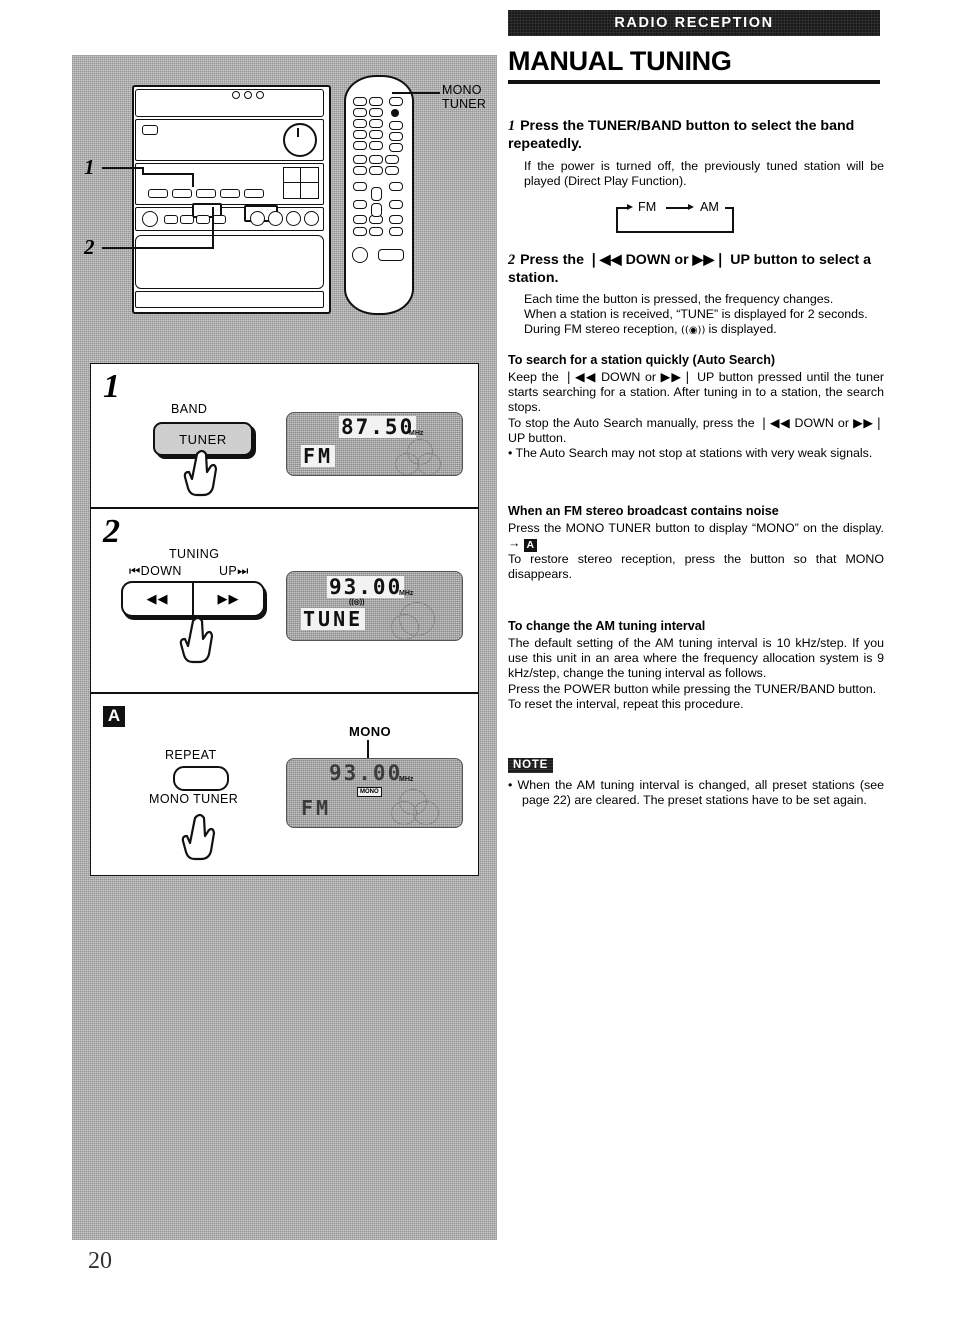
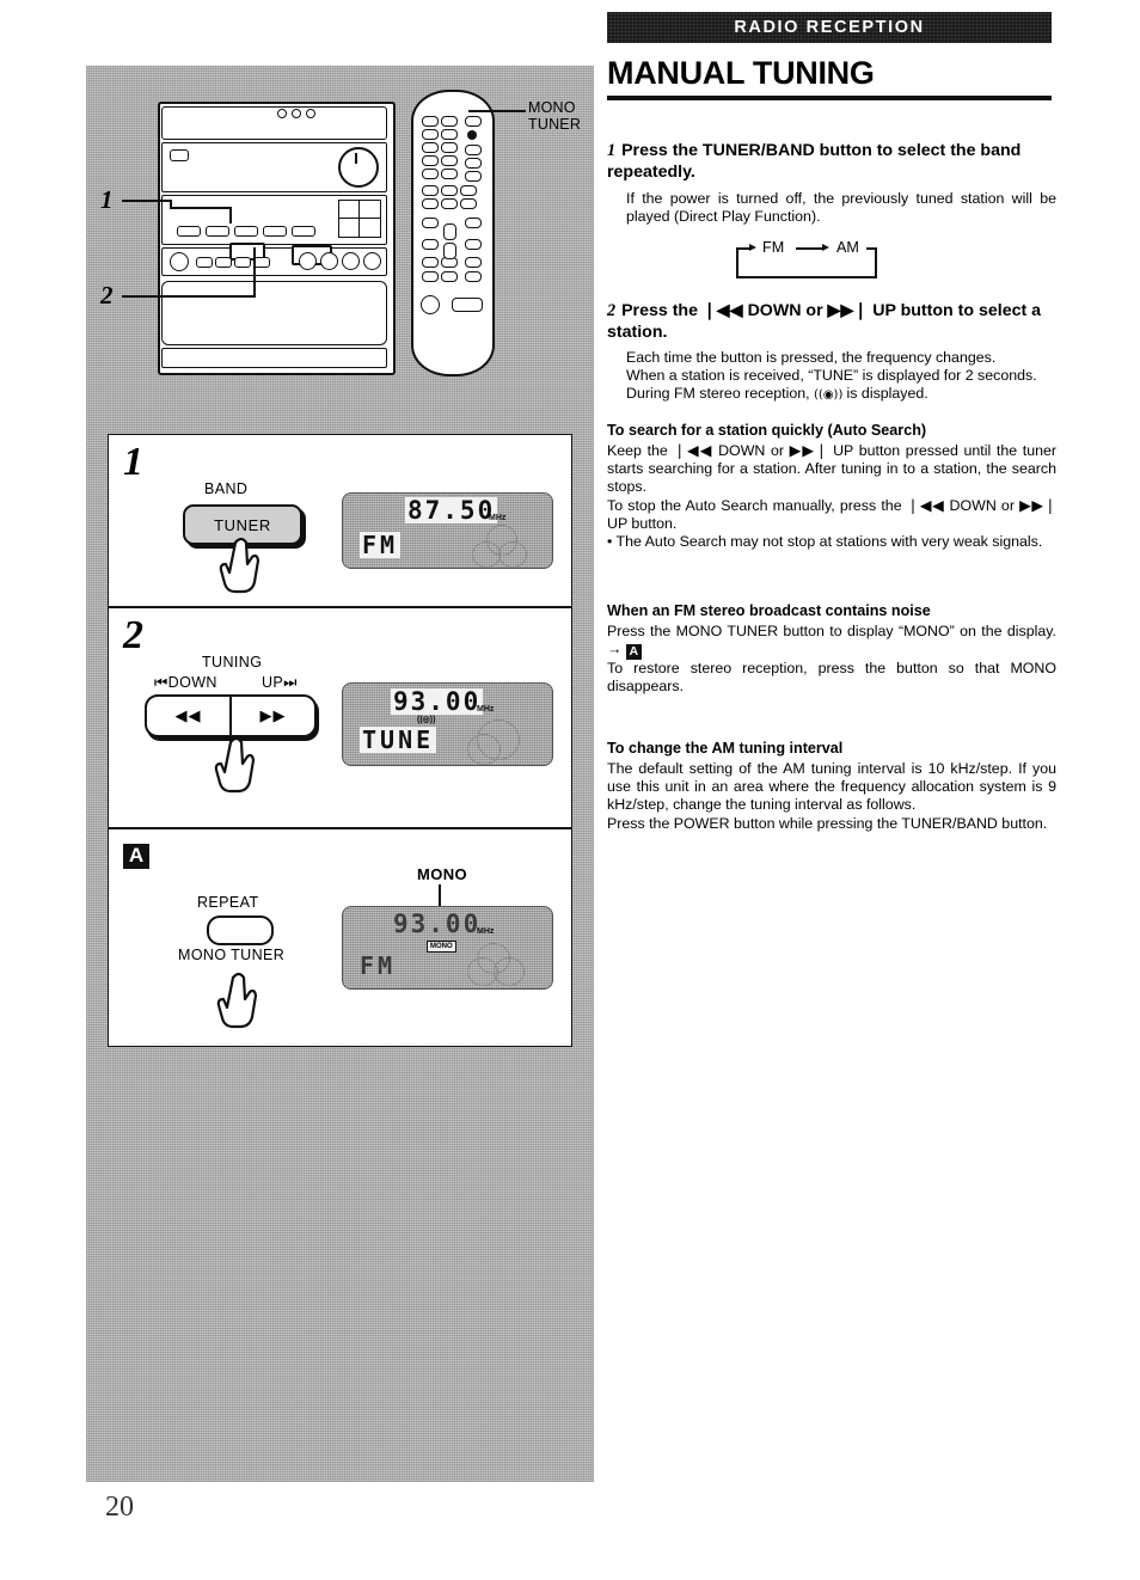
  1
  2
  MONO
  TUNER
  1
  BAND
  TUNER
  87.50
  FM
  2
  TUNING
  ⏮DOWN
  UP⏭
  ◀◀
  ▶▶
  93.00
  TUNE
  A
  REPEAT
  MONO TUNER
  MONO
  93.00
  FM
  RADIO RECEPTION
  MANUAL TUNING
  1 Press the TUNER/BAND button to select the band repeatedly.
  If the power is turned off, the previously tuned station will be played (Direct Play Function).
  FM
  AM
  2 Press the ❘◀◀ DOWN or ▶▶❘ UP button to select a station.
  Each time the button is pressed, the frequency changes.
  When a station is received, “TUNE” is displayed for 2 seconds.
  During FM stereo reception, ((◉)) is displayed.
  To search for a station quickly (Auto Search)
  Keep the ❘◀◀ DOWN or ▶▶❘ UP button pressed until the tuner starts searching for a station. After tuning in to a station, the search stops.
  To stop the Auto Search manually, press the ❘◀◀ DOWN or ▶▶❘ UP button.
  • The Auto Search may not stop at stations with very weak signals.
  When an FM stereo broadcast contains noise
  Press the MONO TUNER button to display “MONO” on the display. → A
  To restore stereo reception, press the button so that MONO disappears.
  To change the AM tuning interval
  The default setting of the AM tuning interval is 10 kHz/step. If you use this unit in an area where the frequency allocation system is 9 kHz/step, change the tuning interval as follows.
  Press the POWER button while pressing the TUNER/BAND button.
- To reset the interval, repeat this procedure.
- NOTE
- • When the AM tuning interval is changed, all preset stations (see page 22) are cleared. The preset stations have to be set again.
  20
